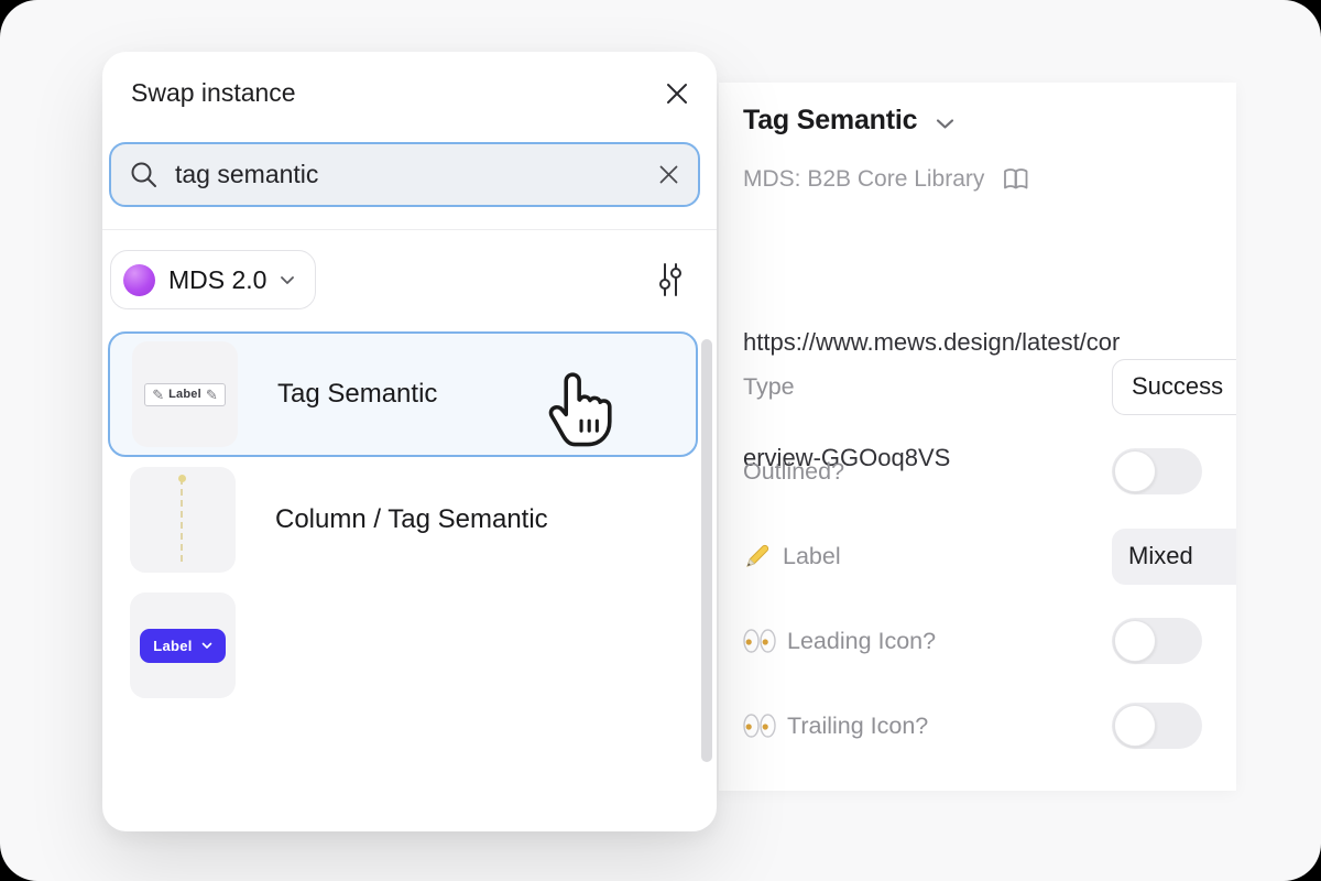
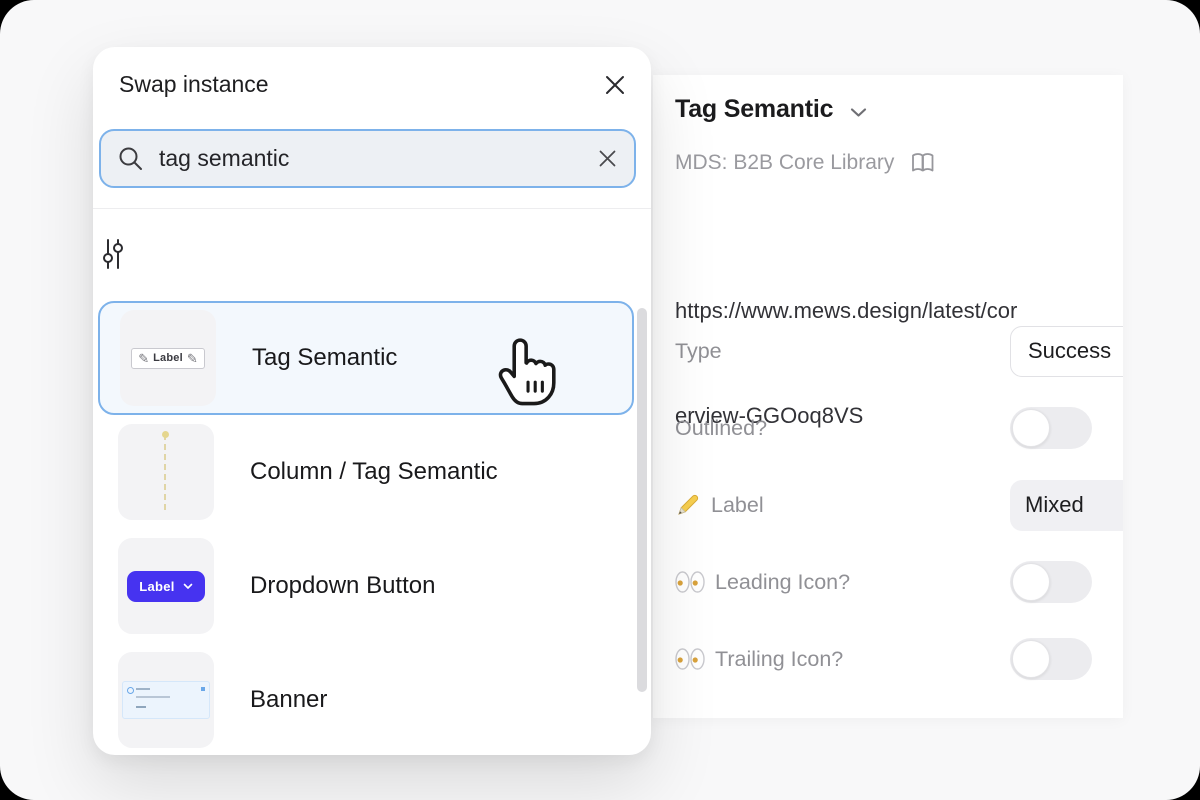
  Tag Semantic
  MDS: B2B Core Library
  https://www.mews.design/latest/cor
  erview-GGOoq8VS
  Type
  Success
  Outlined?
  Label
  Mixed
  Leading Icon?
  Trailing Icon?
  Swap instance
  tag semantic
- MDS 2.0
  ✎
  Label
  ✎
  Tag Semantic
  Column / Tag Semantic
  Label
+ Dropdown Button
+ Banner
